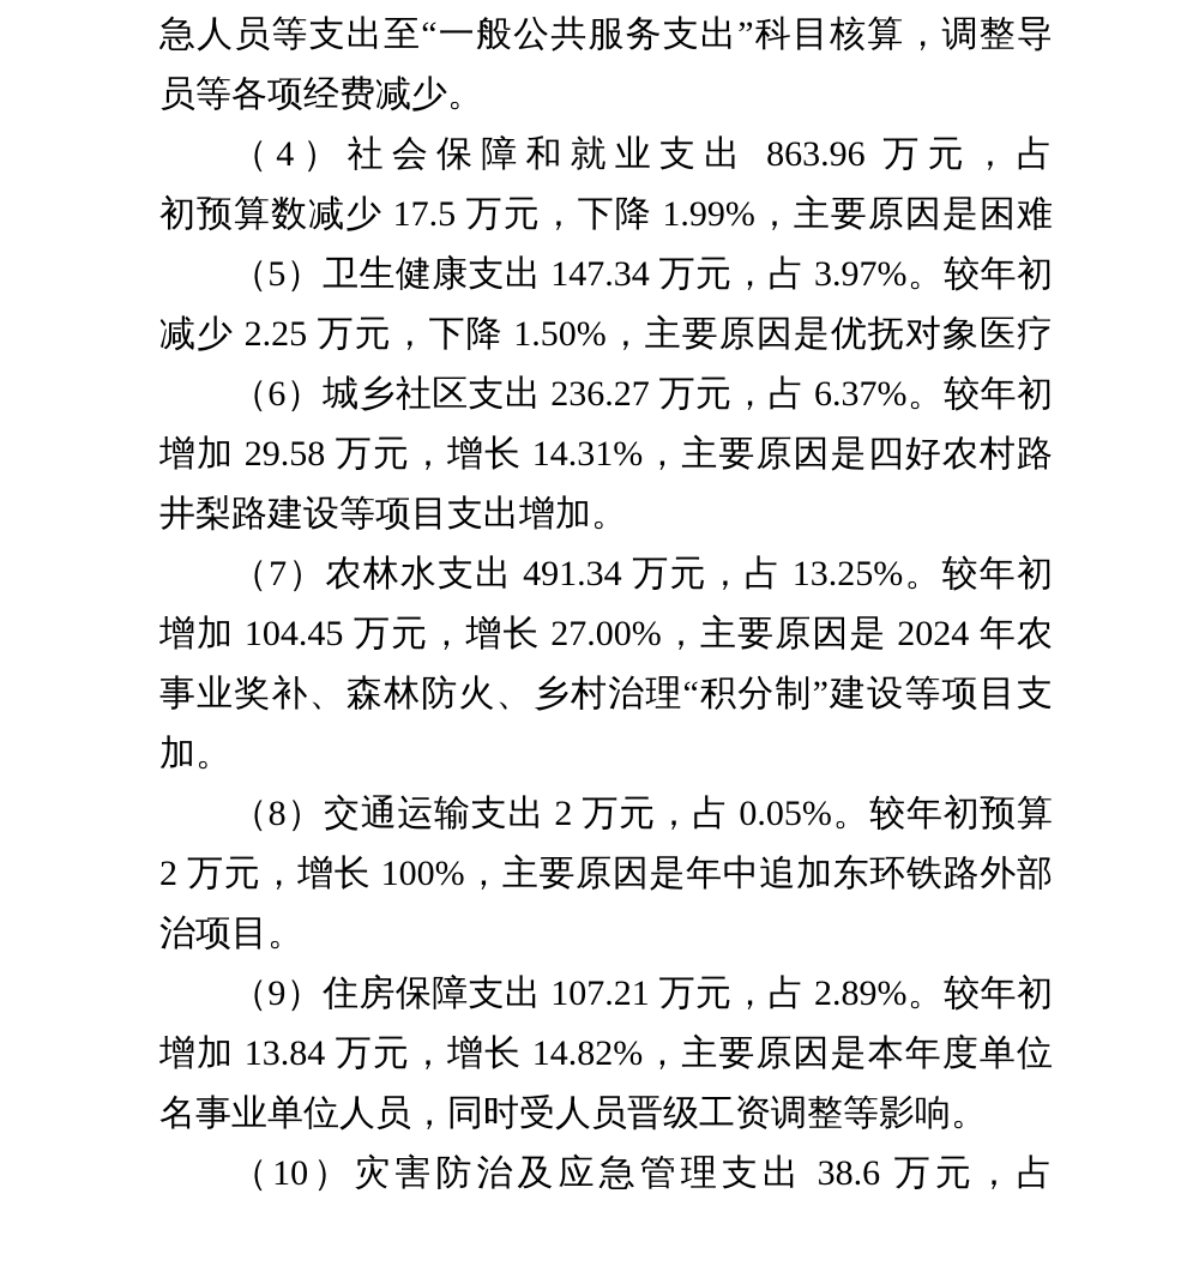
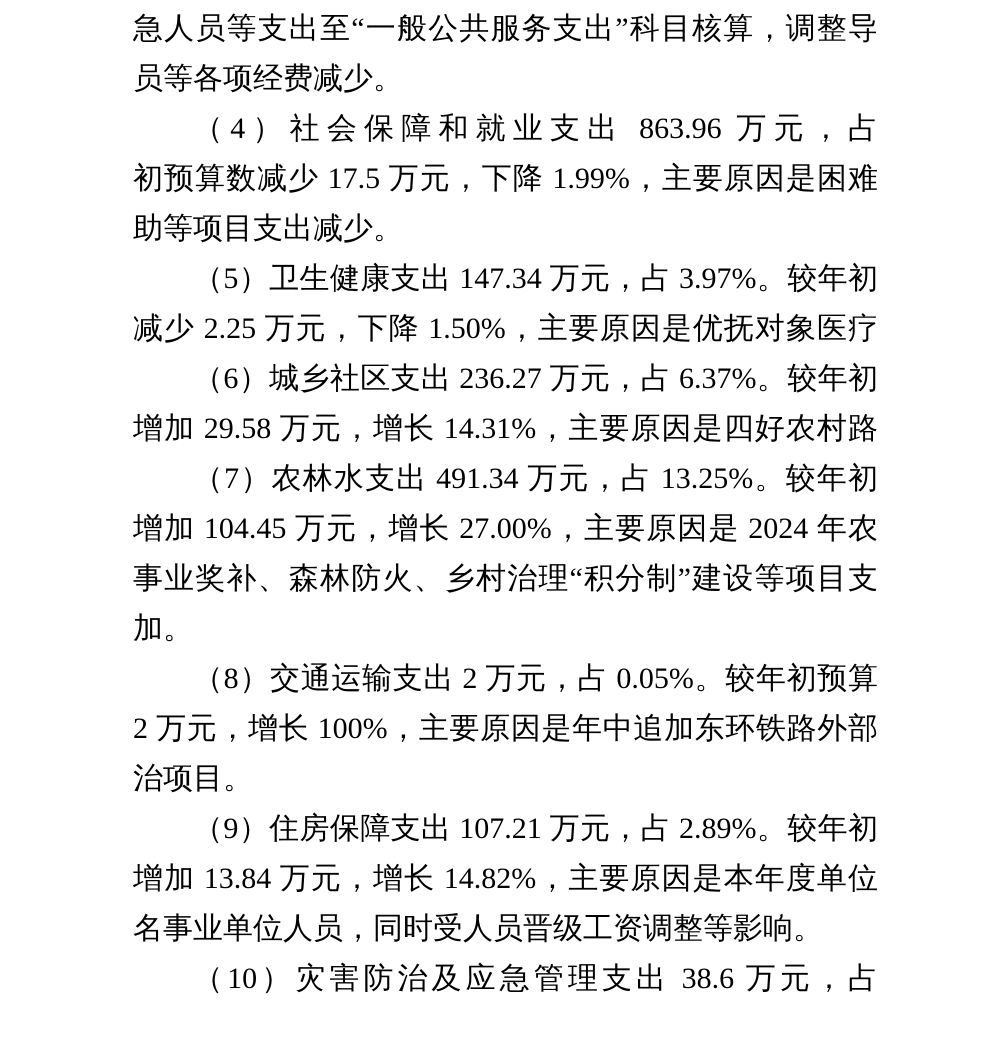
  急人员等支出至“一般公共服务支出”科目核算，调整导
  员等各项经费减少。
  （4）社会保障和就业支出 863.96 万元，占
  初预算数减少 17.5 万元，下降 1.99%，主要原因是困难
+ 助等项目支出减少。
  （5）卫生健康支出 147.34 万元，占 3.97%。较年初
  减少 2.25 万元，下降 1.50%，主要原因是优抚对象医疗
  （6）城乡社区支出 236.27 万元，占 6.37%。较年初
  增加 29.58 万元，增长 14.31%，主要原因是四好农村路
- 井梨路建设等项目支出增加。
  （7）农林水支出 491.34 万元，占 13.25%。较年初
  增加 104.45 万元，增长 27.00%，主要原因是 2024 年农
  事业奖补、森林防火、乡村治理“积分制”建设等项目支
  加。
  （8）交通运输支出 2 万元，占 0.05%。较年初预算
  2 万元，增长 100%，主要原因是年中追加东环铁路外部
  治项目。
  （9）住房保障支出 107.21 万元，占 2.89%。较年初
  增加 13.84 万元，增长 14.82%，主要原因是本年度单位
  名事业单位人员，同时受人员晋级工资调整等影响。
  （10）灾害防治及应急管理支出 38.6 万元，占
